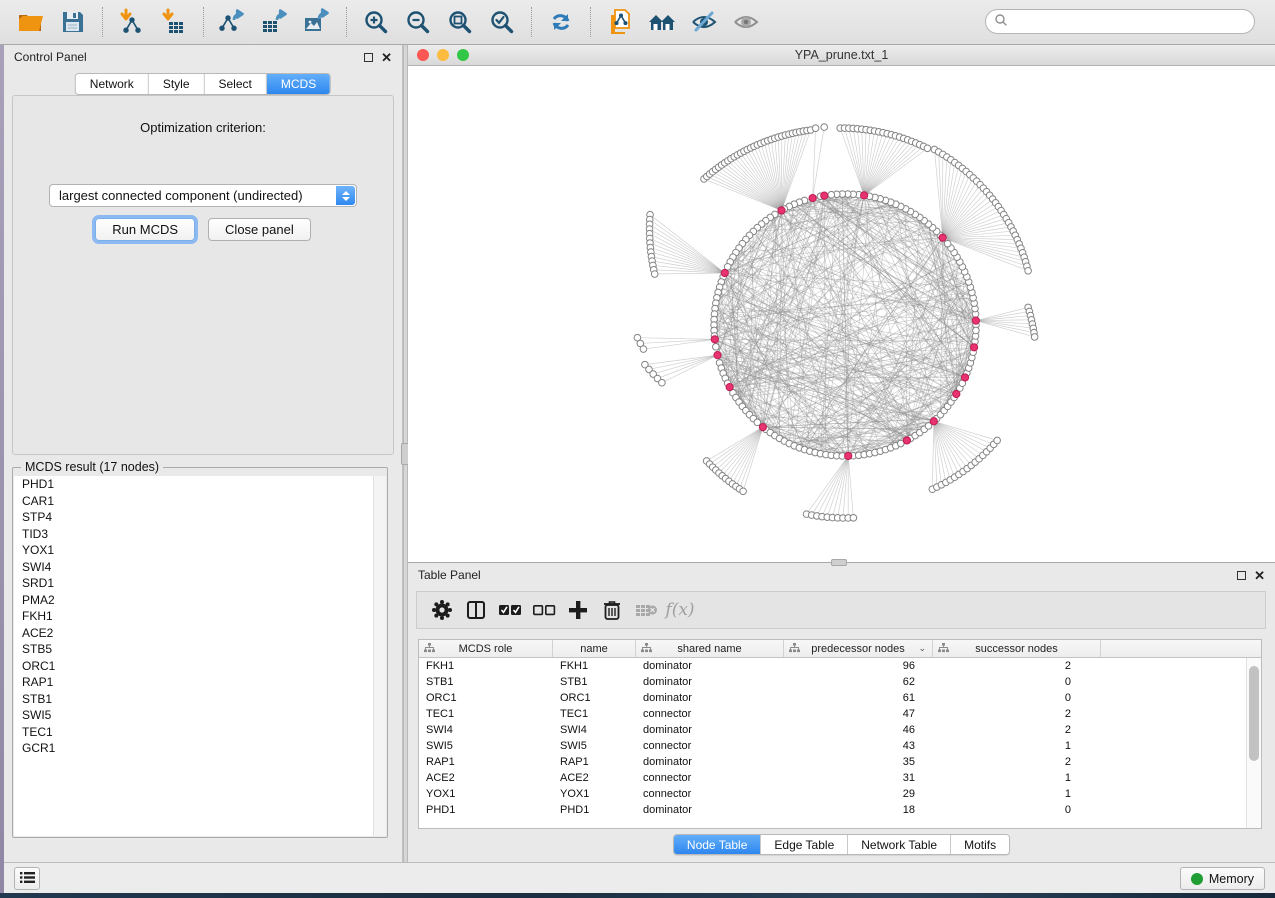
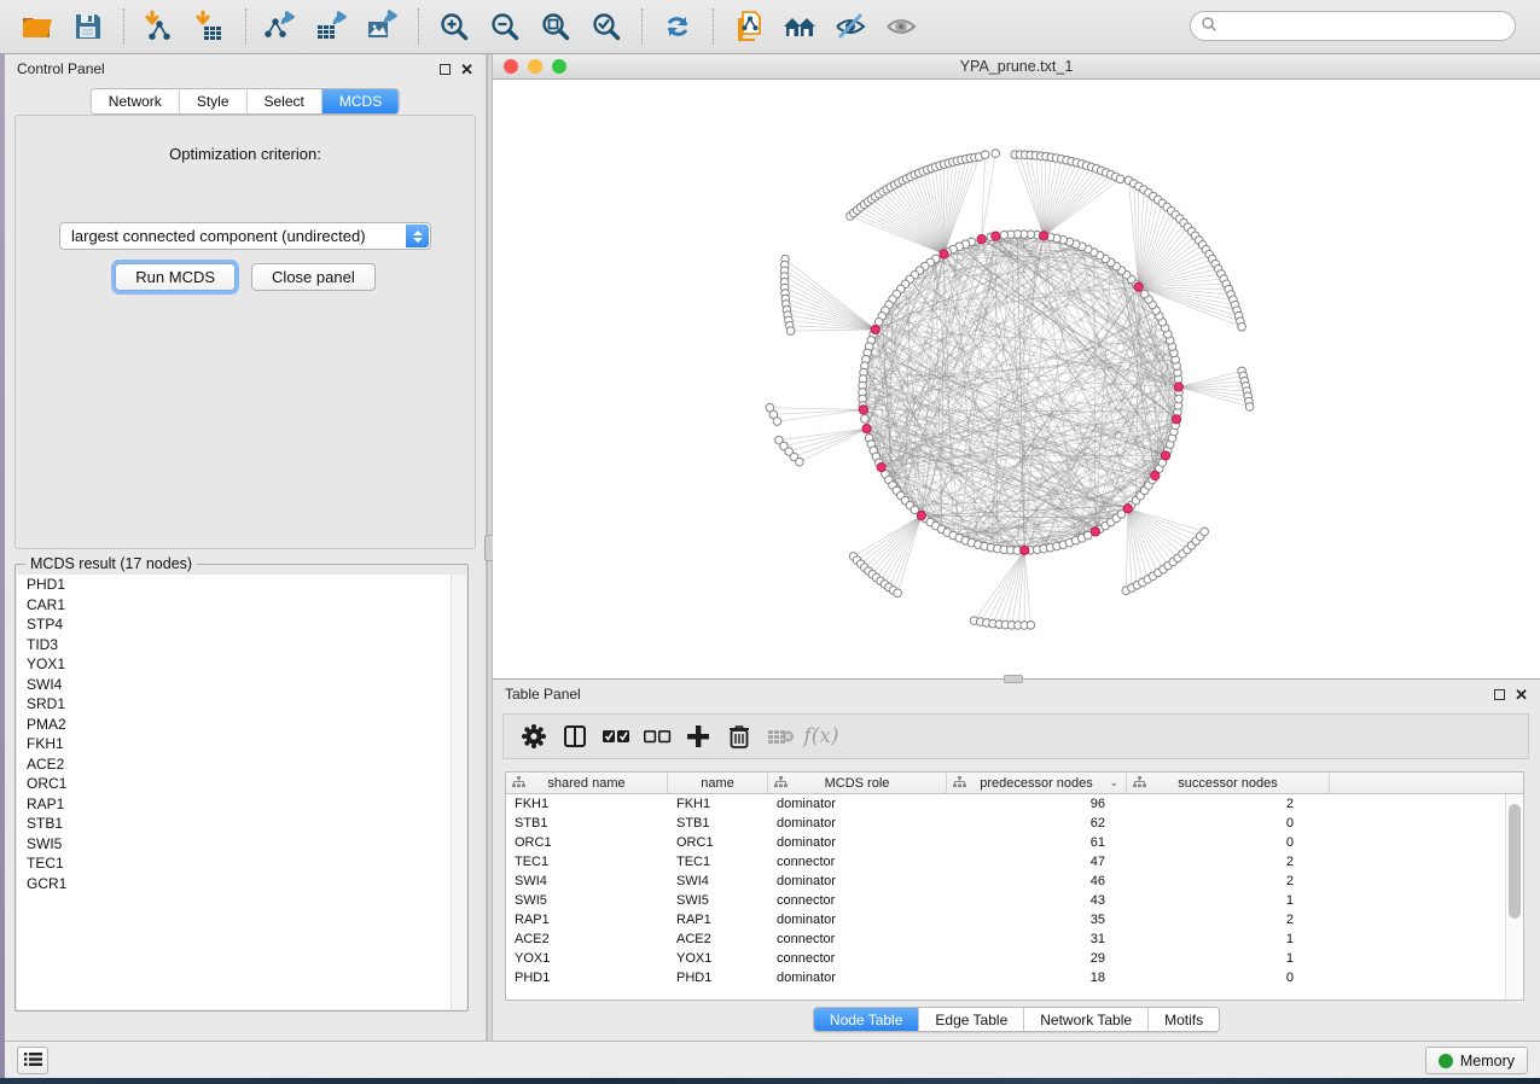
  Control Panel
  ✕
  Network
  Style
  Select
  MCDS
  Optimization criterion:
  largest connected component (undirected)
  Run MCDS
  Close panel
  MCDS result (17 nodes)
  PHD1
  CAR1
  STP4
  TID3
  YOX1
  SWI4
  SRD1
  PMA2
  FKH1
  ACE2
- STB5
  ORC1
  RAP1
  STB1
  SWI5
  TEC1
  GCR1
  YPA_prune.txt_1
  Table Panel
  ✕
  f(x)
- MCDS role
+ shared name
  name
- shared name
+ MCDS role
  predecessor nodes
  ⌄
  successor nodes
  FKH1
  FKH1
  dominator
  96
  2
  STB1
  STB1
  dominator
  62
  0
  ORC1
  ORC1
  dominator
  61
  0
  TEC1
  TEC1
  connector
  47
  2
  SWI4
  SWI4
  dominator
  46
  2
  SWI5
  SWI5
  connector
  43
  1
  RAP1
  RAP1
  dominator
  35
  2
  ACE2
  ACE2
  connector
  31
  1
  YOX1
  YOX1
  connector
  29
  1
  PHD1
  PHD1
  dominator
  18
  0
  Node Table
  Edge Table
  Network Table
  Motifs
  Memory
